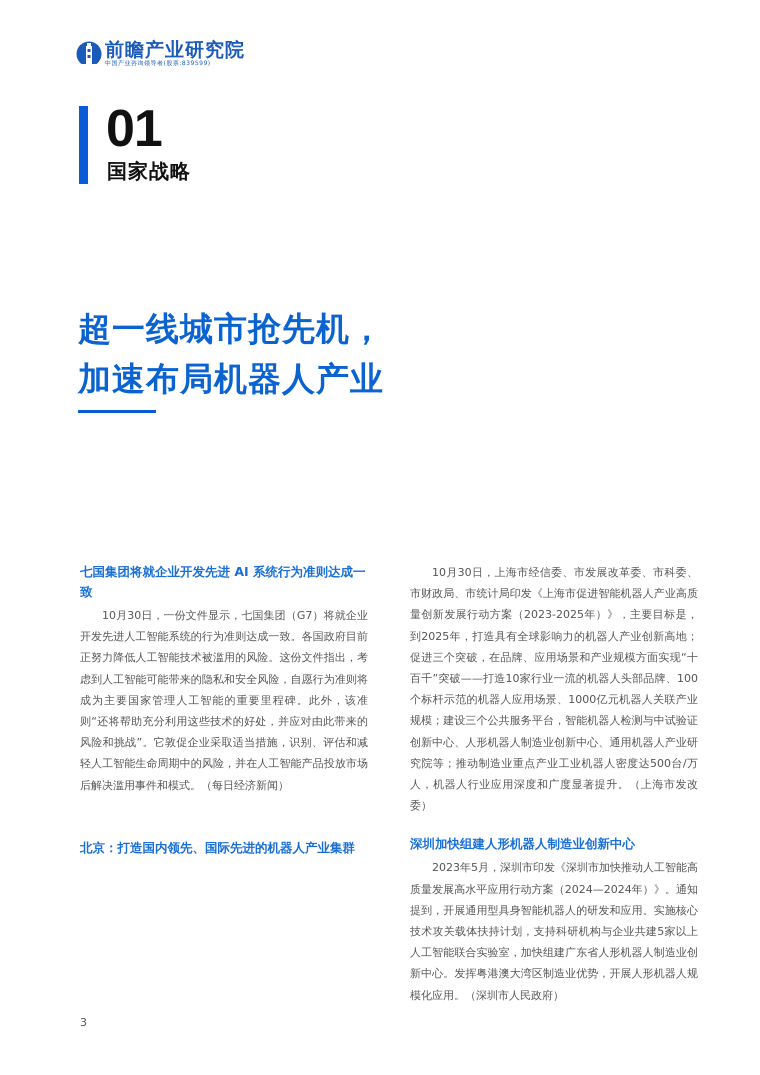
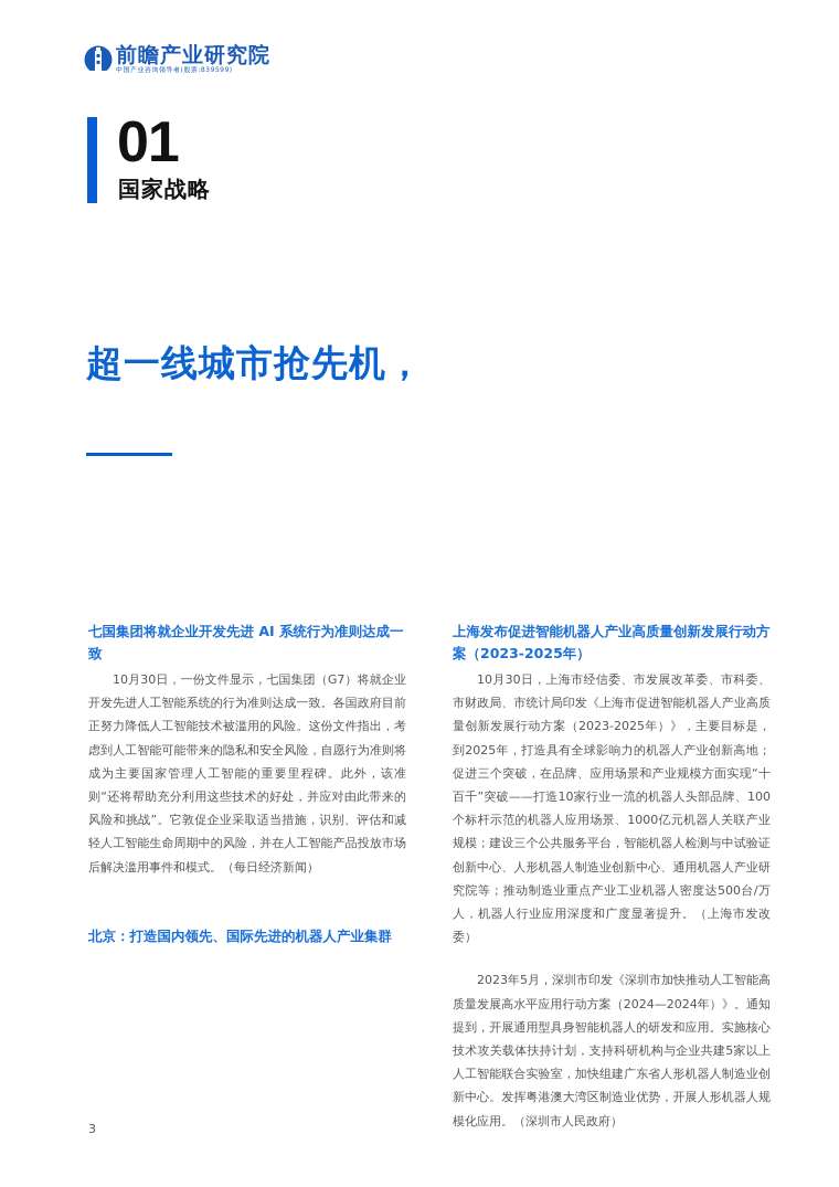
  前瞻产业研究院
  01
  国家战略
  超一线城市抢先机，
- 加速布局机器人产业
  七国集团将就企业开发先进 AI 系统行为准则达成一致
  10月30日，一份文件显示，七国集团（G7）将就企业开发先进人工智能系统的行为准则达成一致。各国政府目前正努力降低人工智能技术被滥用的风险。这份文件指出，考虑到人工智能可能带来的隐私和安全风险，自愿行为准则将成为主要国家管理人工智能的重要里程碑。此外，该准则“还将帮助充分利用这些技术的好处，并应对由此带来的风险和挑战”。它敦促企业采取适当措施，识别、评估和减轻人工智能生命周期中的风险，并在人工智能产品投放市场后解决滥用事件和模式。（每日经济新闻）
  北京：打造国内领先、国际先进的机器人产业集群
+ 上海发布促进智能机器人产业高质量创新发展行动方案（2023-2025年）
  10月30日，上海市经信委、市发展改革委、市科委、市财政局、市统计局印发《上海市促进智能机器人产业高质量创新发展行动方案（2023-2025年）》，主要目标是，到2025年，打造具有全球影响力的机器人产业创新高地；促进三个突破，在品牌、应用场景和产业规模方面实现“十百千”突破——打造10家行业一流的机器人头部品牌、100个标杆示范的机器人应用场景、1000亿元机器人关联产业规模；建设三个公共服务平台，智能机器人检测与中试验证创新中心、人形机器人制造业创新中心、通用机器人产业研究院等；推动制造业重点产业工业机器人密度达500台/万人，机器人行业应用深度和广度显著提升。（上海市发改委）
- 深圳加快组建人形机器人制造业创新中心
  2023年5月，深圳市印发《深圳市加快推动人工智能高质量发展高水平应用行动方案（2024—2024年）》。通知提到，开展通用型具身智能机器人的研发和应用。实施核心技术攻关载体扶持计划，支持科研机构与企业共建5家以上人工智能联合实验室，加快组建广东省人形机器人制造业创新中心。发挥粤港澳大湾区制造业优势，开展人形机器人规模化应用。（深圳市人民政府）
  3
